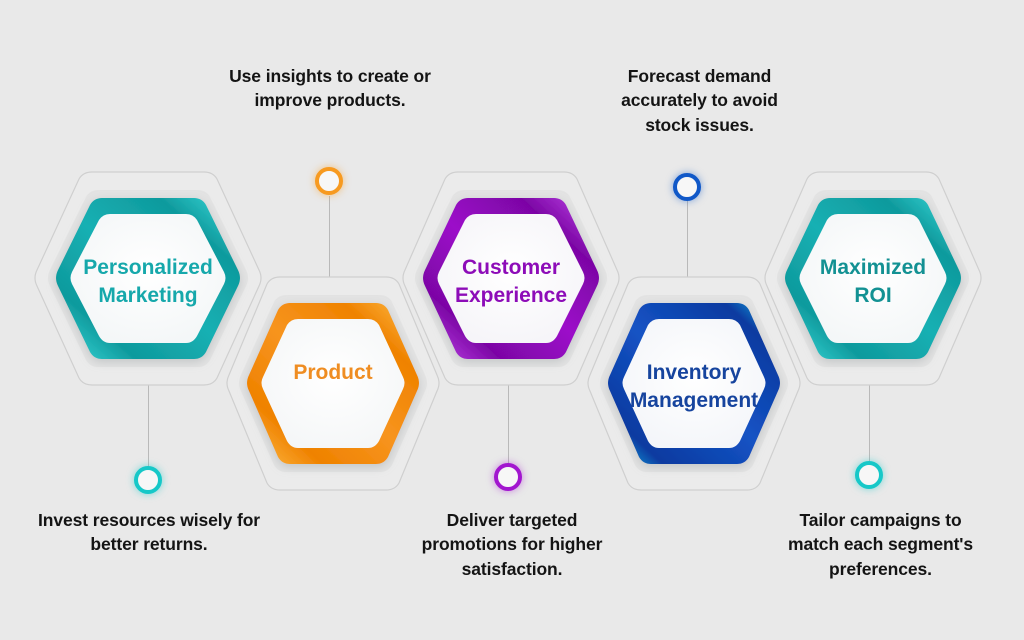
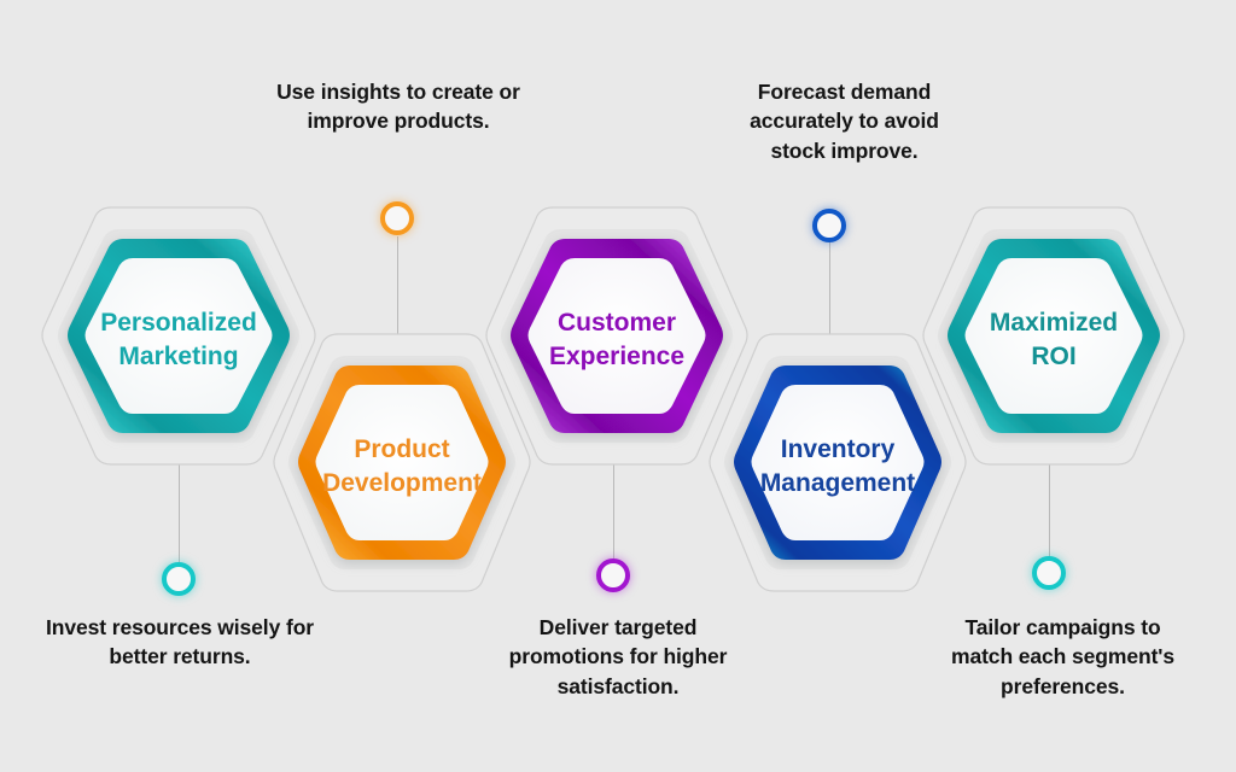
  Invest resources wisely for better returns.
  Personalized
  Marketing
  Use insights to create or improve products.
  Product
+ Development
  Deliver targeted promotions for higher satisfaction.
  Customer
  Experience
- Forecast demand accurately to avoid stock issues.
+ Forecast demand accurately to avoid stock improve.
  Inventory
  Management
  Tailor campaigns to match each segment's preferences.
  Maximized
  ROI
